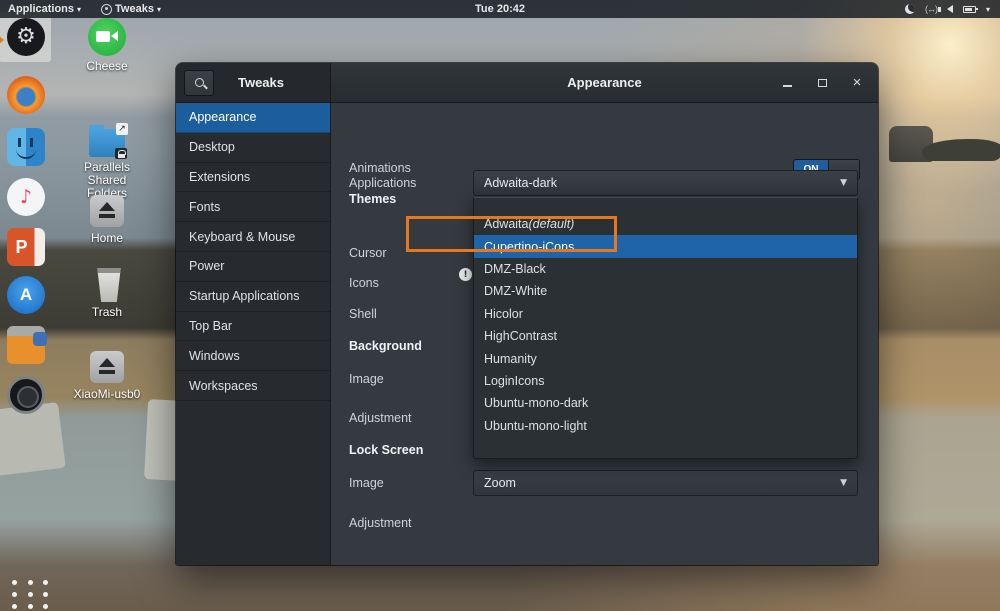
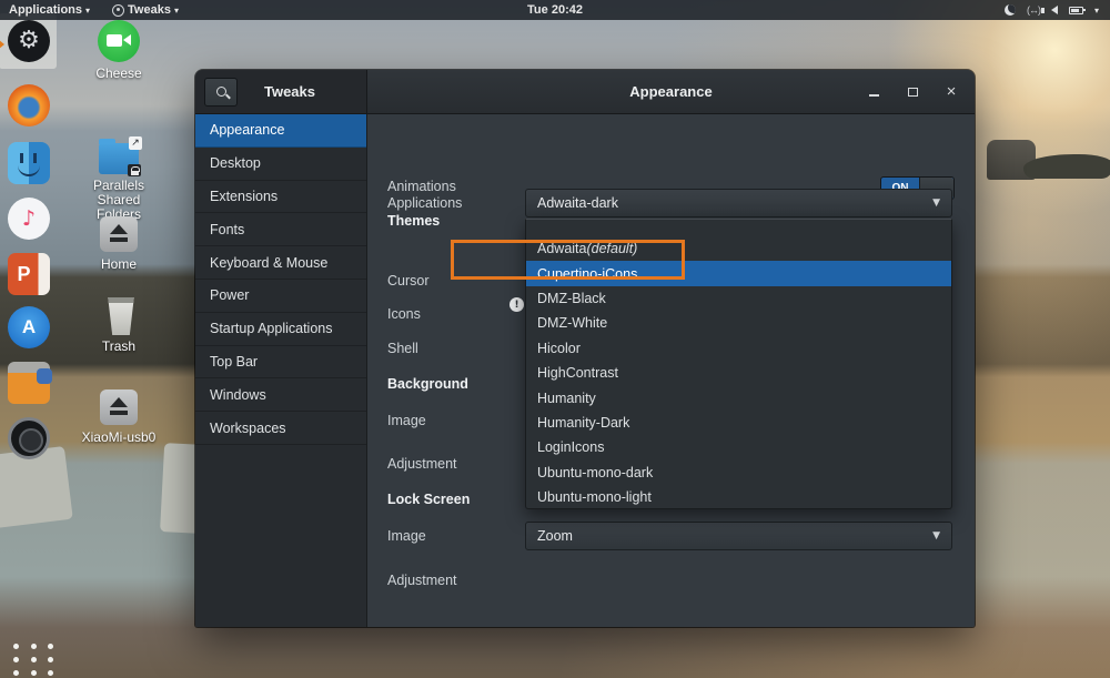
  Applications
  ▾
  Tweaks
  ▾
  Tue 20:42
  (↔)
  ▾
  ♪
  P
  A
  ⚙
  ↗
  Parallels Shared Folders
  Home
  Trash
  XiaoMi-usb0
  Cheese
  Tweaks
  Appearance
  ×
  Appearance
  Desktop
  Extensions
  Fonts
  Keyboard & Mouse
  Power
  Startup Applications
  Top Bar
  Windows
  Workspaces
  Animations
  Themes
  Applications
  Adwaita-dark
  ▼
  Cursor
  Icons
  Shell
  !
  Background
  Image
  Adjustment
  Lock Screen
  Image
  Adjustment
  Zoom
  ▼
  Adwaita
  (default)
  Cupertino-iCons
  DMZ-Black
  DMZ-White
  Hicolor
  HighContrast
  Humanity
+ Humanity-Dark
  LoginIcons
  Ubuntu-mono-dark
  Ubuntu-mono-light
